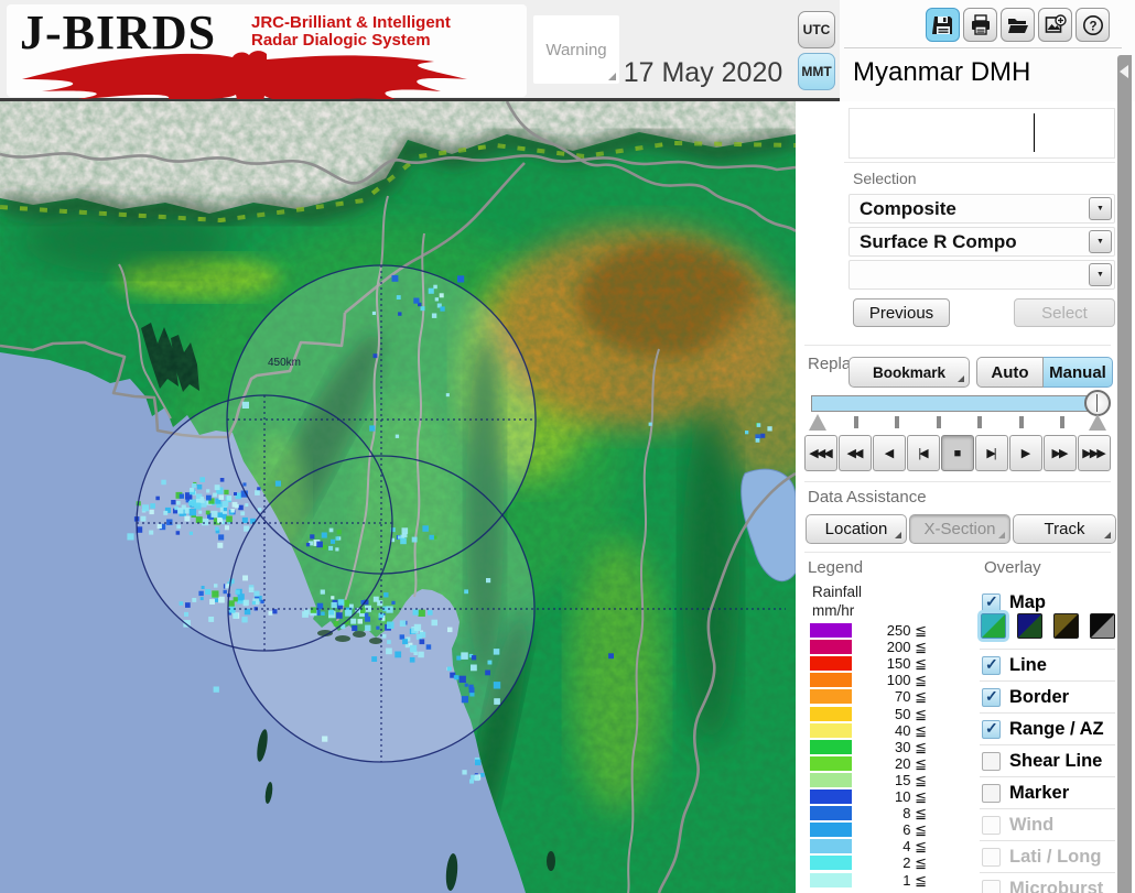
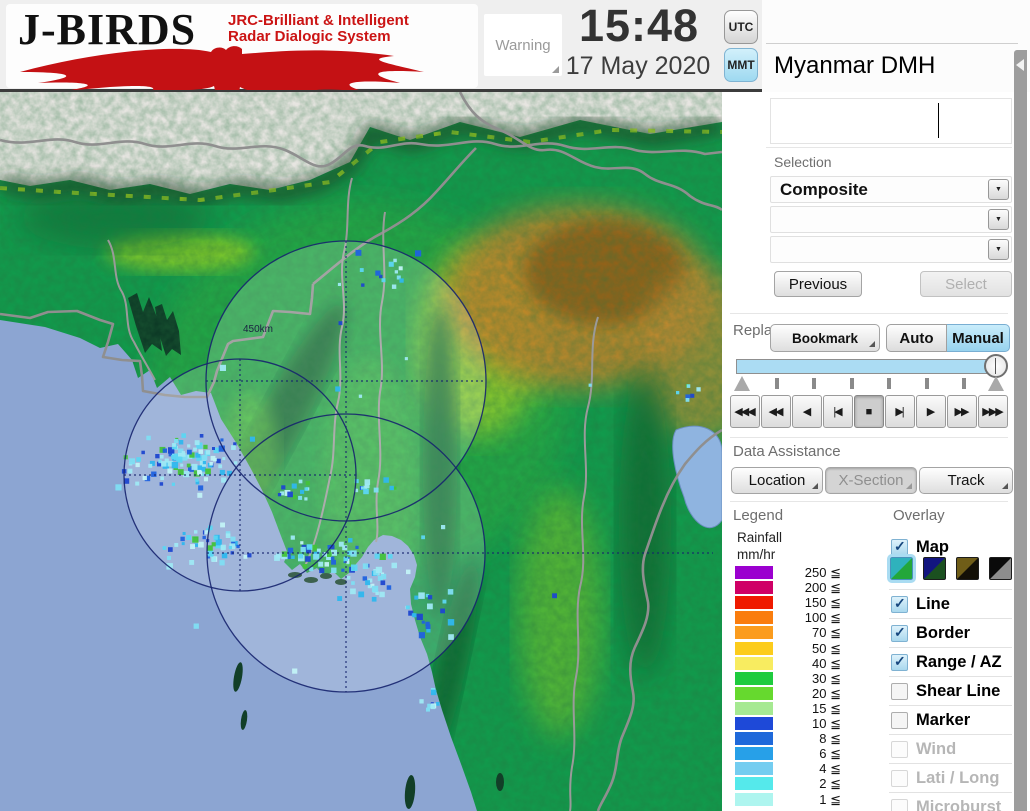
  J-BIRDS
  JRC-Brilliant & Intelligent
  Radar Dialogic System
  Warning
+ 15:48
  17 May 2020
  UTC
  MMT
- ?
  Myanmar DMH
  450km
  Selection
  Composite
- Surface R Compo
  Previous
  Select
  Repla
  Bookmark
  Auto
  Manual
  ◀◀◀
  ◀◀
  ◀
  |◀
  ■
  ▶|
  ▶
  ▶▶
  ▶▶▶
  Data Assistance
  Location
  X-Section
  Track
  Legend
  Overlay
  Rainfall
  mm/hr
  250 ≦
  200 ≦
  150 ≦
  100 ≦
  70 ≦
  50 ≦
  40 ≦
  30 ≦
  20 ≦
  15 ≦
  10 ≦
  8 ≦
  6 ≦
  4 ≦
  2 ≦
  1 ≦
  ✓
  Map
  ✓
  Line
  ✓
  Border
  ✓
  Range / AZ
  Shear Line
  Marker
  Wind
  Lati / Long
  Microburst
